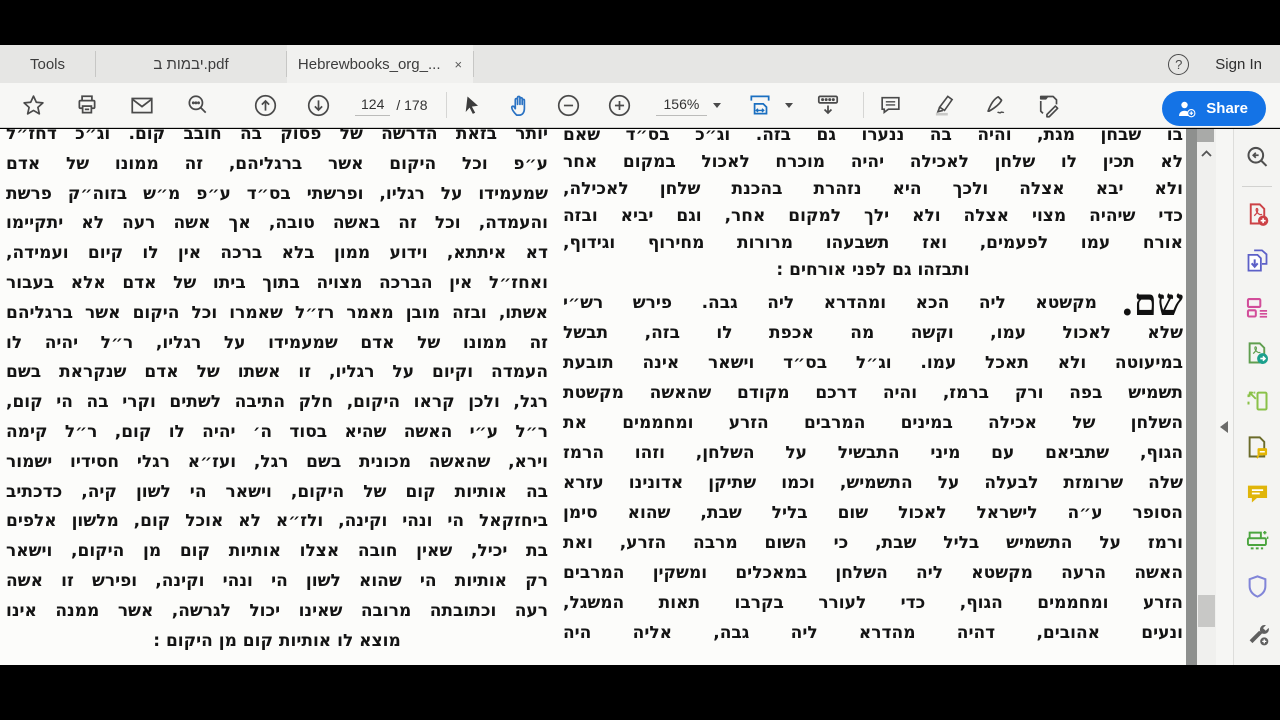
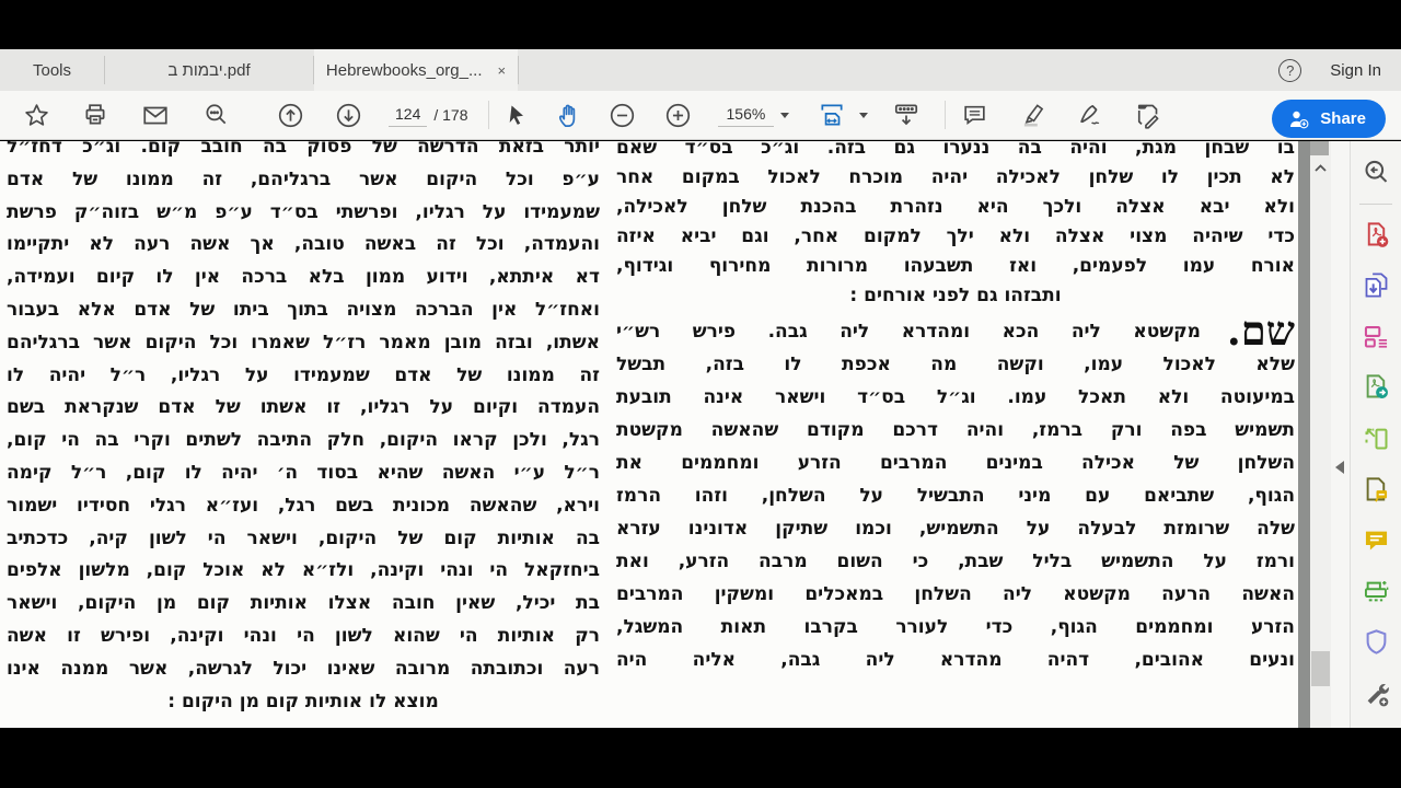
  Tools
  יבמות ב.pdf
  Hebrewbooks_org_...
  ×
  ?
  Sign In
  124
  / 178
  156%
  Share
  יותר בזאת הדרשה של פסוק בה חובב קום. וג״כ דחז״ל
  ע״פ וכל היקום אשר ברגליהם, זה ממונו של אדם
  שמעמידו על רגליו, ופרשתי בס״ד ע״פ מ״ש בזוה״ק פרשת
  והעמדה, וכל זה באשה טובה, אך אשה רעה לא יתקיימו
  דא איתתא, וידוע ממון בלא ברכה אין לו קיום ועמידה,
  ואחז״ל אין הברכה מצויה בתוך ביתו של אדם אלא בעבור
  אשתו, ובזה מובן מאמר רז״ל שאמרו וכל היקום אשר ברגליהם
  זה ממונו של אדם שמעמידו על רגליו, ר״ל יהיה לו
  העמדה וקיום על רגליו, זו אשתו של אדם שנקראת בשם
  רגל, ולכן קראו היקום, חלק התיבה לשתים וקרי בה הי קום,
  ר״ל ע״י האשה שהיא בסוד ה׳ יהיה לו קום, ר״ל קימה
  וירא, שהאשה מכונית בשם רגל, ועז״א רגלי חסידיו ישמור
  בה אותיות קום של היקום, וישאר הי לשון קיה, כדכתיב
  ביחזקאל הי ונהי וקינה, ולז״א לא אוכל קום, מלשון אלפים
  בת יכיל, שאין חובה אצלו אותיות קום מן היקום, וישאר
  רק אותיות הי שהוא לשון הי ונהי וקינה, ופירש זו אשה
  רעה וכתובתה מרובה שאינו יכול לגרשה, אשר ממנה אינו
  מוצא לו אותיות קום מן היקום :
  בו שבחן מגת, והיה בה ננערו גם בזה. וג״כ בס״ד שאם
  לא תכין לו שלחן לאכילה יהיה מוכרח לאכול במקום אחר
  ולא יבא אצלה ולכך היא נזהרת בהכנת שלחן לאכילה,
- כדי שיהיה מצוי אצלה ולא ילך למקום אחר, וגם יביא ובזה
+ כדי שיהיה מצוי אצלה ולא ילך למקום אחר, וגם יביא איזה
  אורח עמו לפעמים, ואז תשבעהו מרורות מחירוף וגידוף,
  ותבזהו גם לפני אורחים :
  שם.
  מקשטא ליה הכא ומהדרא ליה גבה. פירש רש״י
  שלא לאכול עמו, וקשה מה אכפת לו בזה, תבשל
  במיעוטה ולא תאכל עמו. וג״ל בס״ד וישאר אינה תובעת
  תשמיש בפה ורק ברמז, והיה דרכם מקודם שהאשה מקשטת
  השלחן של אכילה במינים המרבים הזרע ומחממים את
  הגוף, שתביאם עם מיני התבשיל על השלחן, וזהו הרמז
  שלה שרומזת לבעלה על התשמיש, וכמו שתיקן אדונינו עזרא
- הסופר ע״ה לישראל לאכול שום בליל שבת, שהוא סימן
  ורמז על התשמיש בליל שבת, כי השום מרבה הזרע, ואת
  האשה הרעה מקשטא ליה השלחן במאכלים ומשקין המרבים
  הזרע ומחממים הגוף, כדי לעורר בקרבו תאות המשגל,
  ונעים אהובים, דהיה מהדרא ליה גבה, אליה היה
